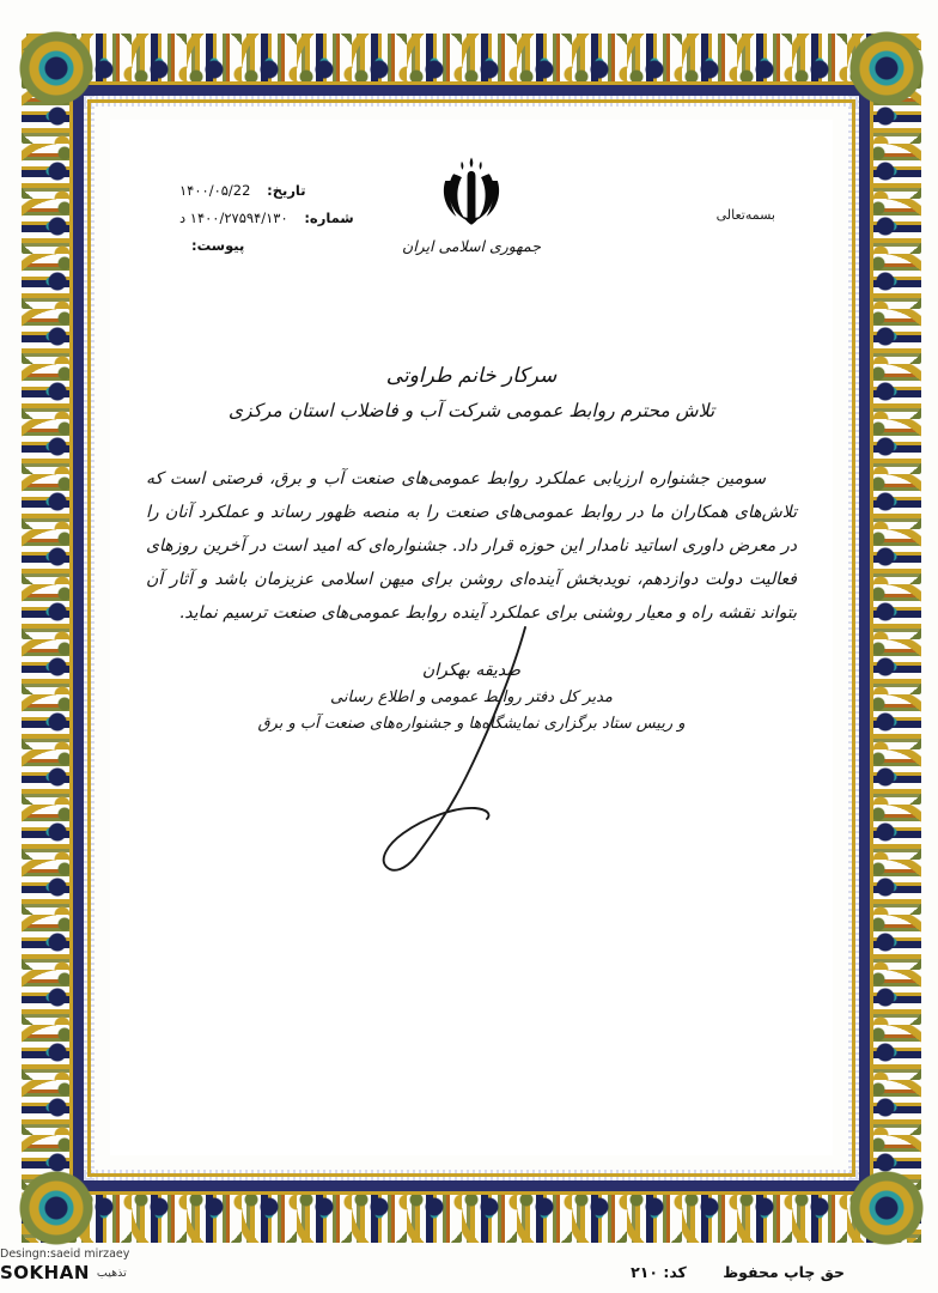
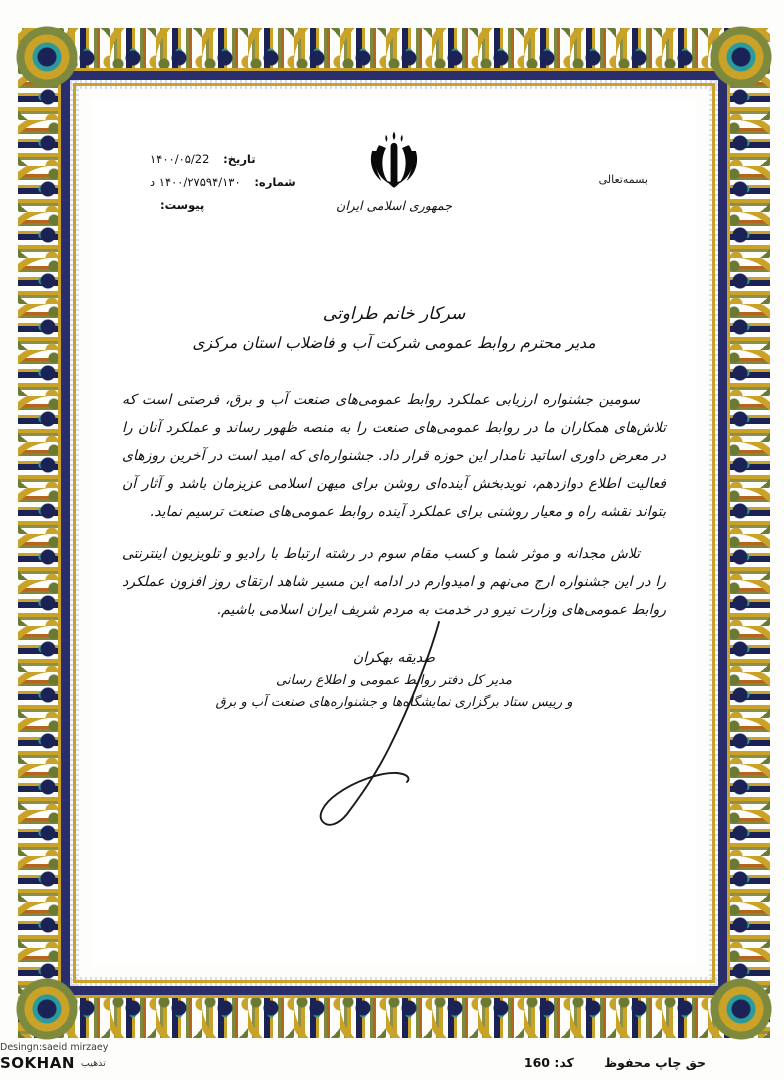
  بسمه‌تعالی
  جمهوری اسلامی ایران
  تاریخ: ۱۴۰۰/۰۵/22
  شماره: ۱۴۰۰/۲۷۵۹۴/۱۳۰ د
  پیوست:
  سرکار خانم طراوتی
- تلاش محترم روابط عمومی شرکت آب و فاضلاب استان مرکزی
+ مدیر محترم روابط عمومی شرکت آب و فاضلاب استان مرکزی
- سومین جشنواره ارزیابی عملکرد روابط عمومی‌های صنعت آب و برق، فرصتی است که تلاش‌های همکاران ما در روابط عمومی‌های صنعت را به منصه ظهور رساند و عملکرد آنان را در معرض داوری اساتید نامدار این حوزه قرار داد. جشنواره‌ای که امید است در آخرین روزهای فعالیت دولت دوازدهم، نویدبخش آینده‌ای روشن برای میهن اسلامی عزیزمان باشد و آثار آن بتواند نقشه راه و معیار روشنی برای عملکرد آینده روابط عمومی‌های صنعت ترسیم نماید.
+ سومین جشنواره ارزیابی عملکرد روابط عمومی‌های صنعت آب و برق، فرصتی است که تلاش‌های همکاران ما در روابط عمومی‌های صنعت را به منصه ظهور رساند و عملکرد آنان را در معرض داوری اساتید نامدار این حوزه قرار داد. جشنواره‌ای که امید است در آخرین روزهای فعالیت اطلاع دوازدهم، نویدبخش آینده‌ای روشن برای میهن اسلامی عزیزمان باشد و آثار آن بتواند نقشه راه و معیار روشنی برای عملکرد آینده روابط عمومی‌های صنعت ترسیم نماید.
+ تلاش مجدانه و موثر شما و کسب مقام سوم در رشته ارتباط با رادیو و تلویزیون اینترنتی را در این جشنواره ارج مینهم و امیدوارم در ادامه این مسیر شاهد ارتقای روز افزون عملکرد روابط عمومیهای وزارت نیرو در خدمت به مردم شریف ایران اسلامی باشیم.
  صدیقه بهکران
  مدیر کل دفتر روابط عمومی و اطلاع رسانی
  و رییس ستاد برگزاری نمایشگاه‌ها و جشنواره‌های صنعت آب و برق
- حق چاپ محفوظ کد: ۲۱۰
+ حق چاپ محفوظ کد: 160
  Desingn:saeid mirzaey
  SOKHAN
  تذهیب
